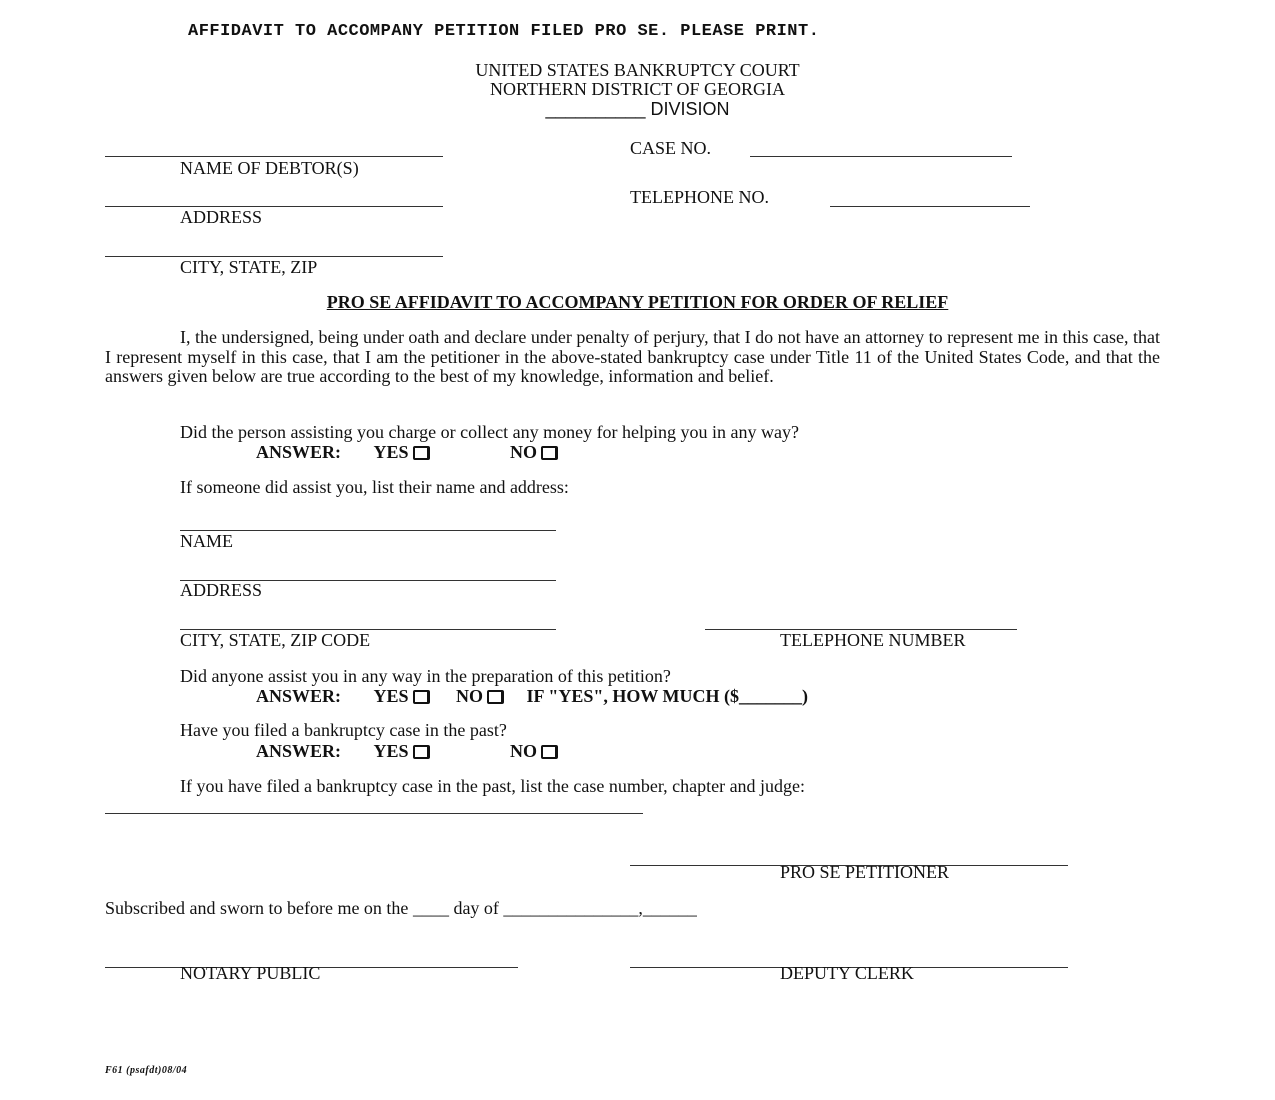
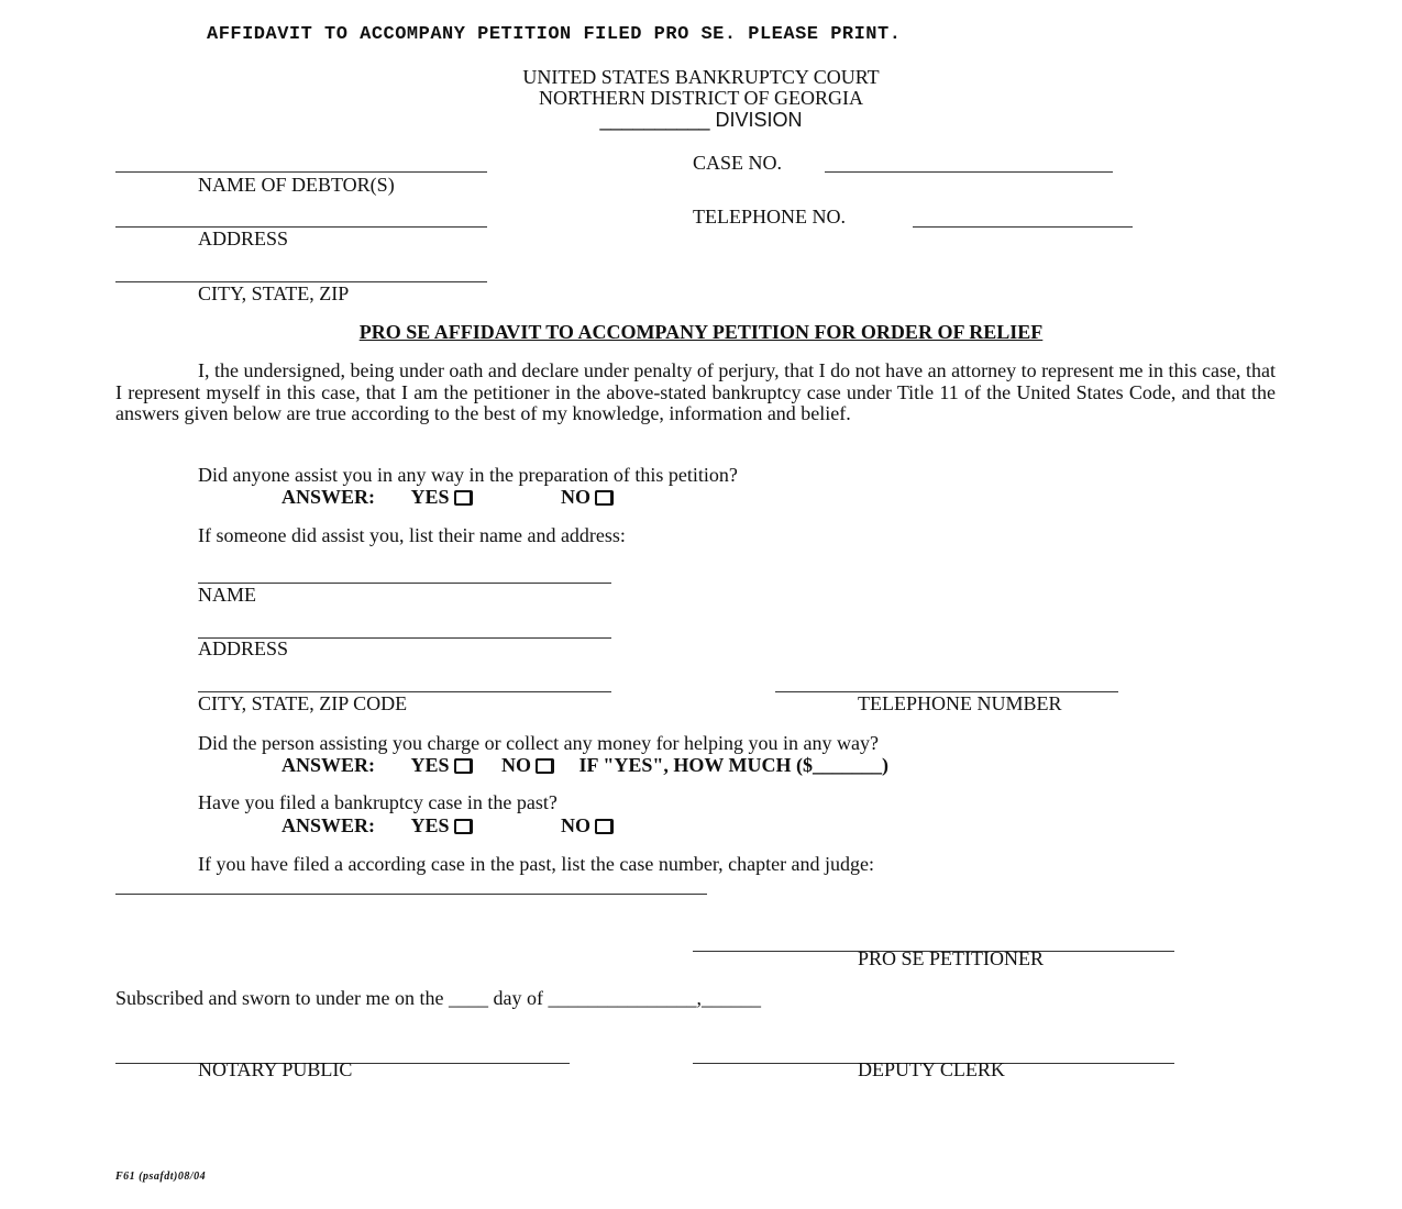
  AFFIDAVIT TO ACCOMPANY PETITION FILED PRO SE. PLEASE PRINT.
  UNITED STATES BANKRUPTCY COURT
  NORTHERN DISTRICT OF GEORGIA
  __________ DIVISION
  NAME OF DEBTOR(S)
  ADDRESS
  CITY, STATE, ZIP
  CASE NO.
  TELEPHONE NO.
  PRO SE AFFIDAVIT TO ACCOMPANY PETITION FOR ORDER OF RELIEF
  I, the undersigned, being under oath and declare under penalty of perjury, that I do not have an attorney to represent me in this case, that I represent myself in this case, that I am the petitioner in the above-stated bankruptcy case under Title 11 of the United States Code, and that the answers given below are true according to the best of my knowledge, information and belief.
- Did the person assisting you charge or collect any money for helping you in any way?
+ Did anyone assist you in any way in the preparation of this petition?
  ANSWER: YES NO
  If someone did assist you, list their name and address:
  NAME
  ADDRESS
  CITY, STATE, ZIP CODE
  TELEPHONE NUMBER
- Did anyone assist you in any way in the preparation of this petition?
+ Did the person assisting you charge or collect any money for helping you in any way?
  ANSWER: YES NO IF "YES", HOW MUCH ($_______)
  Have you filed a bankruptcy case in the past?
  ANSWER: YES NO
- If you have filed a bankruptcy case in the past, list the case number, chapter and judge:
+ If you have filed a according case in the past, list the case number, chapter and judge:
  PRO SE PETITIONER
- Subscribed and sworn to before me on the ____ day of _______________,______
+ Subscribed and sworn to under me on the ____ day of _______________,______
  NOTARY PUBLIC
  DEPUTY CLERK
  F61 (psafdt)08/04
